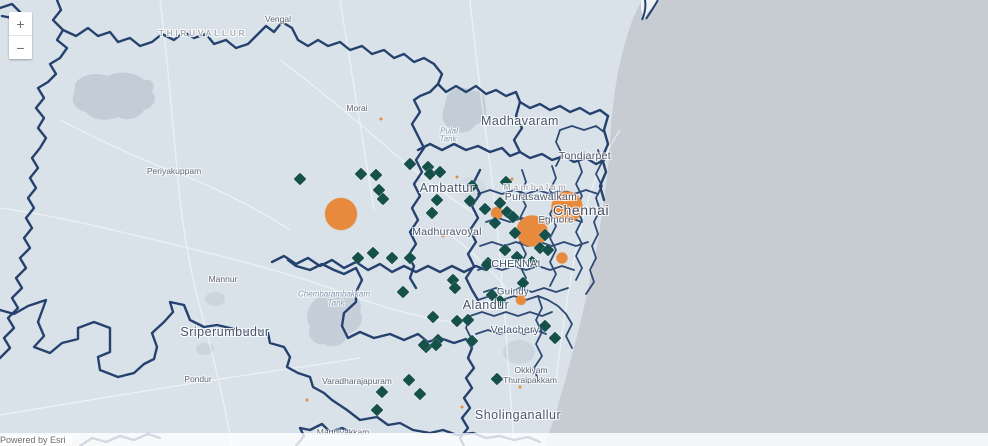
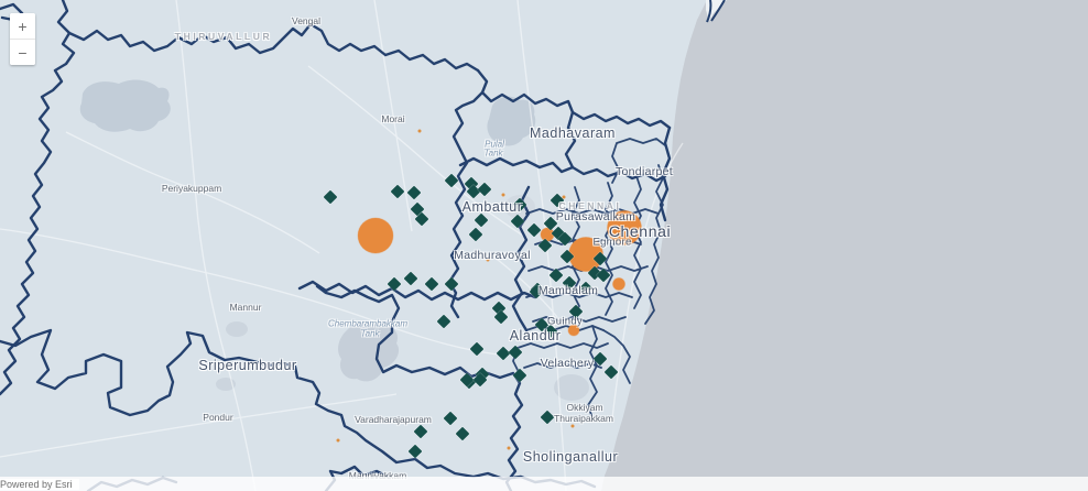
  Vengal
  THIRUVALLUR
  Morai
  Madhavaram
  Pulal
  Tank
  Tondiarpet
  Periyakuppam
- Mambalam
+ CHENNAI
  Ambattur
  Purasawalkam
  Chennai
  Egmore
  Madhuravoyal
- CHENNAI
+ Mambalam
  Mannur
  Guindy
  Chembarambakkam
  Tank
  Alandur
  Velachery
  Sriperumbudur
  Okkiyam
  Thuraipakkam
  Pondur
  Varadharajapuram
  Sholinganallur
  Mannivakkam
  +
  −
  Powered by Esri
